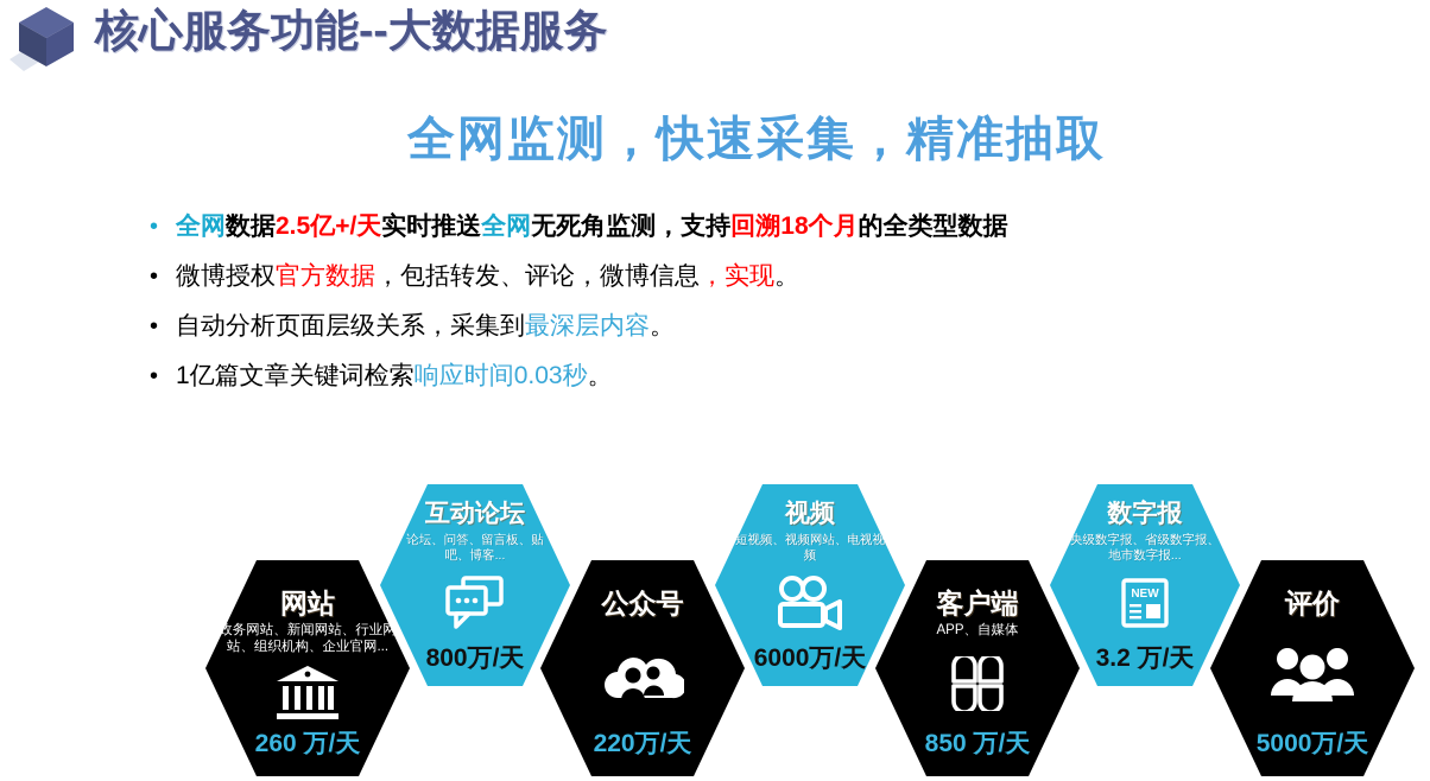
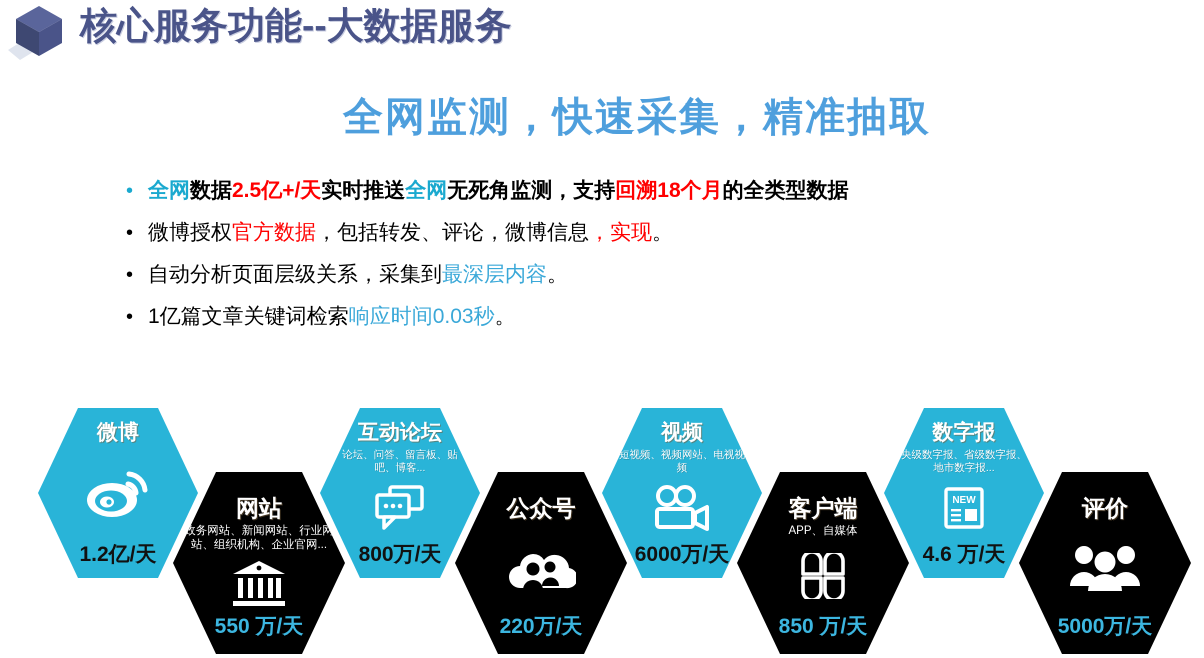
  核心服务功能--大数据服务
  全网监测，快速采集，精准抽取
  •
  全网数据2.5亿+/天实时推送全网无死角监测，支持回溯18个月的全类型数据
  •
  微博授权官方数据，包括转发、评论，微博信息，实现。
  •
  自动分析页面层级关系，采集到最深层内容。
  •
  1亿篇文章关键词检索响应时间0.03秒。
+ 微博
+ 1.2亿/天
  网站
  政务网站、新闻网站、行业网站、组织机构、企业官网...
- 260 万/天
+ 550 万/天
  互动论坛
  论坛、问答、留言板、贴吧、博客...
  800万/天
  公众号
  220万/天
  视频
  短视频、视频网站、电视视频
  6000万/天
  客户端
  APP、自媒体
  850 万/天
  数字报
  央级数字报、省级数字报、地市数字报...
  NEW
- 3.2 万/天
+ 4.6 万/天
  评价
  5000万/天
